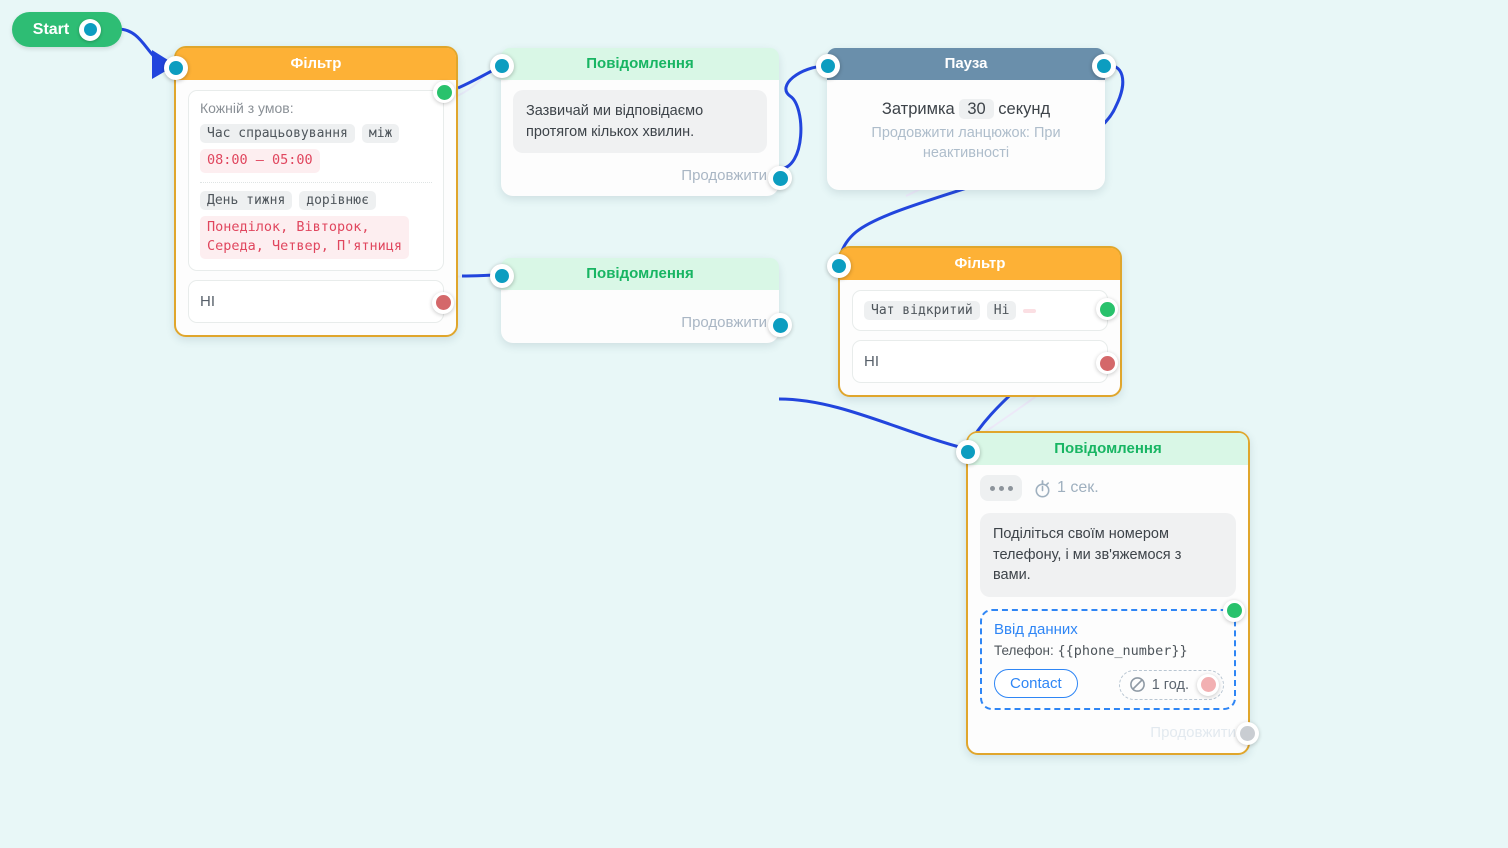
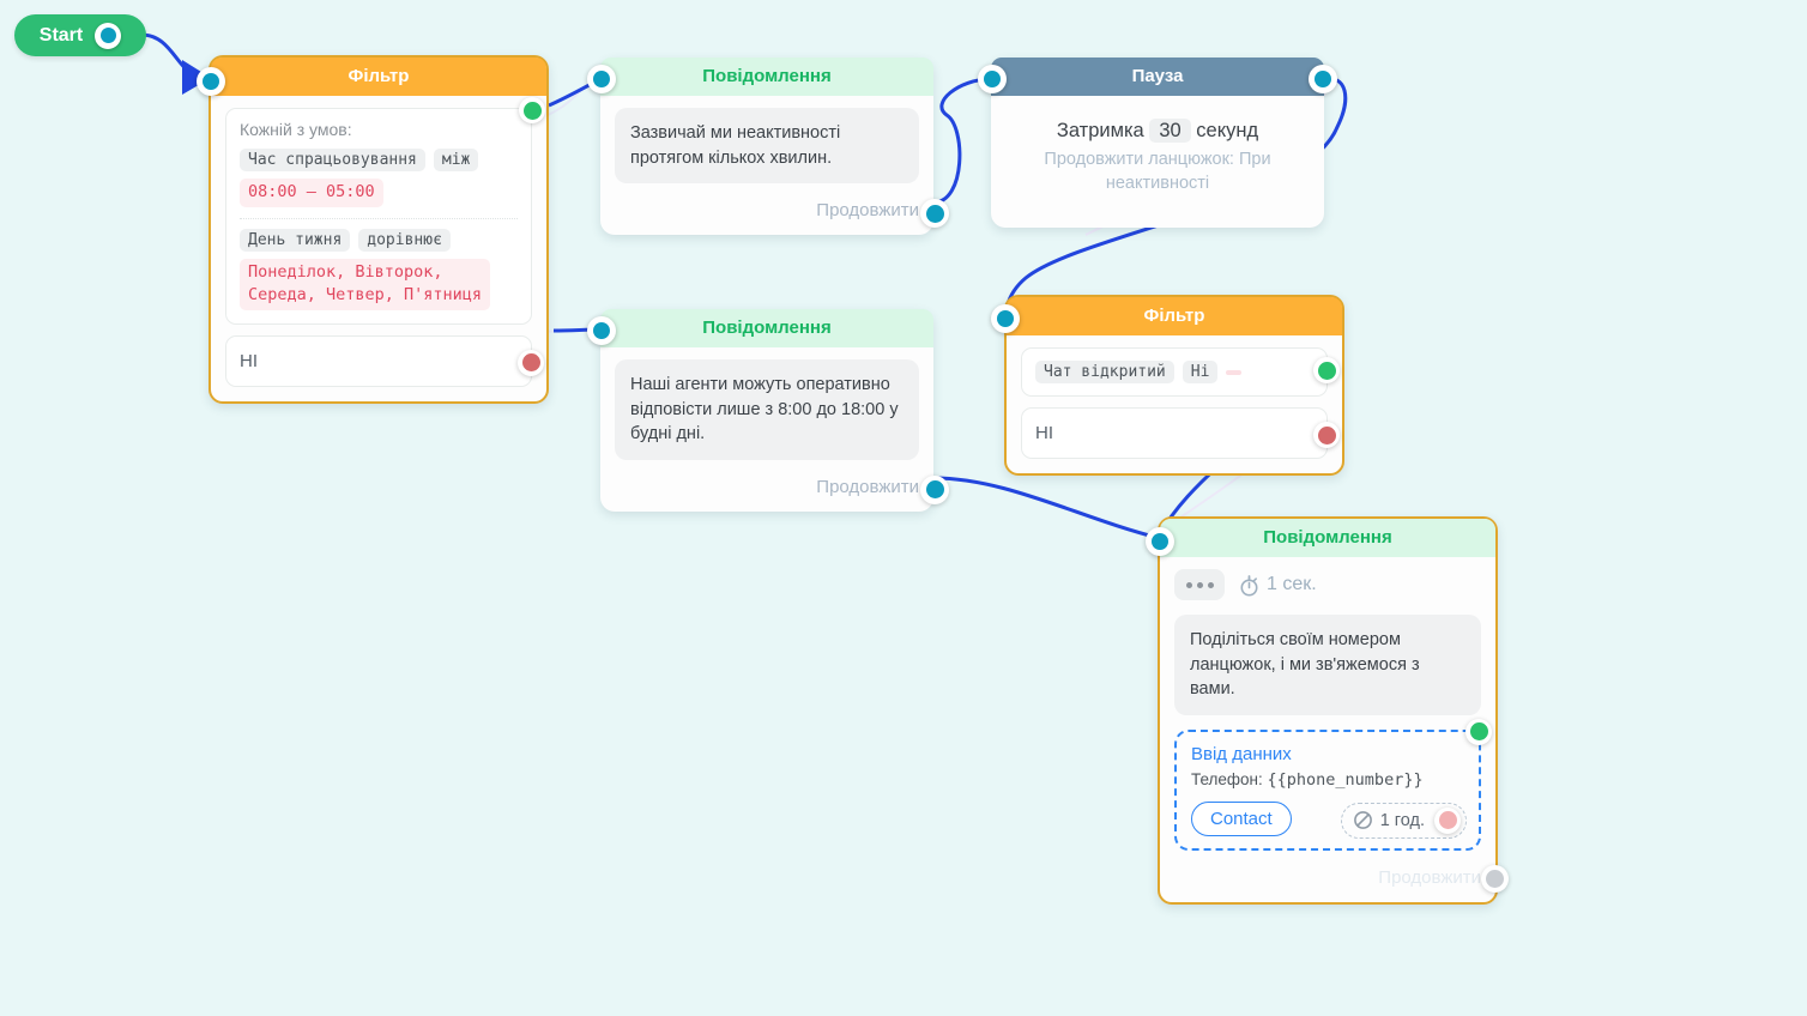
  Start
  Фільтр
  Кожній з умов:
  Час спрацьовування
  між
  08:00 — 05:00
  День тижня
  дорівнює
  Понеділок, Вівторок,
  Середа, Четвер, П'ятниця
  HI
  Повідомлення
- Зазвичай ми відповідаємо протягом кількох хвилин.
+ Зазвичай ми неактивності протягом кількох хвилин.
  Продовжити
  Пауза
  Затримка 30 секунд
  Продовжити ланцюжок: При неактивності
  Повідомлення
+ Наші агенти можуть оперативно відповісти лише з 8:00 до 18:00 у будні дні.
  Продовжити
  Фільтр
  Чат відкритий
  Ні
  HI
  Повідомлення
  1 сек.
- Поділіться своїм номером телефону, і ми зв'яжемося з вами.
+ Поділіться своїм номером ланцюжок, і ми зв'яжемося з вами.
  Ввід данних
  Телефон: {{phone_number}}
  Contact
  1 год.
  Продовжити
